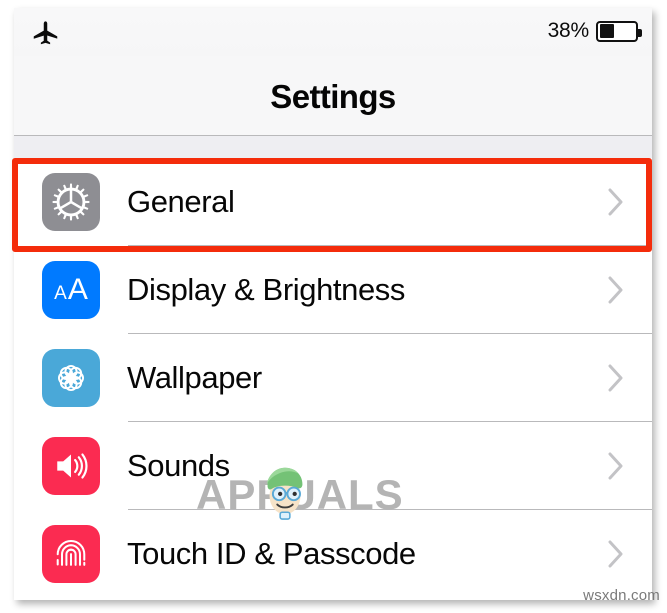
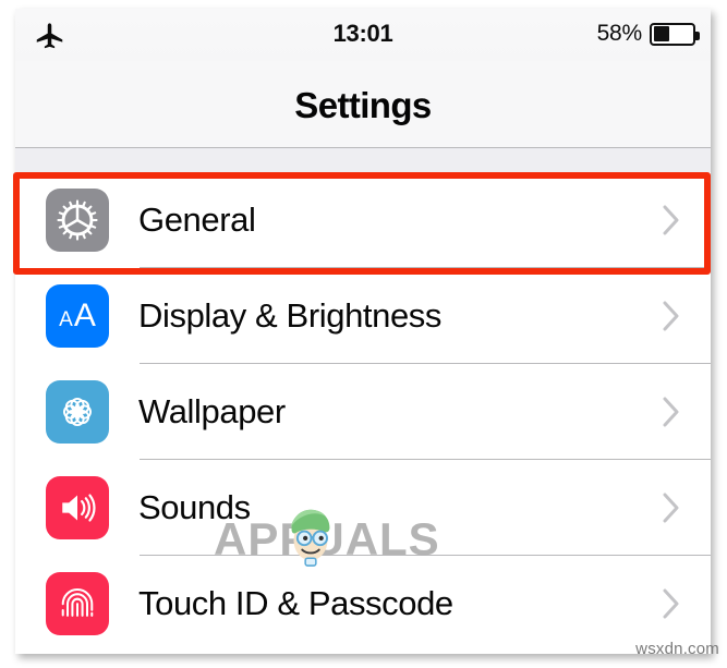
+ 13:01
- 38%
+ 58%
  Settings
  General
  A
  A
  Display & Brightness
  Wallpaper
  Sounds
  Touch ID & Passcode
  APUALS
  wsxdn.com
